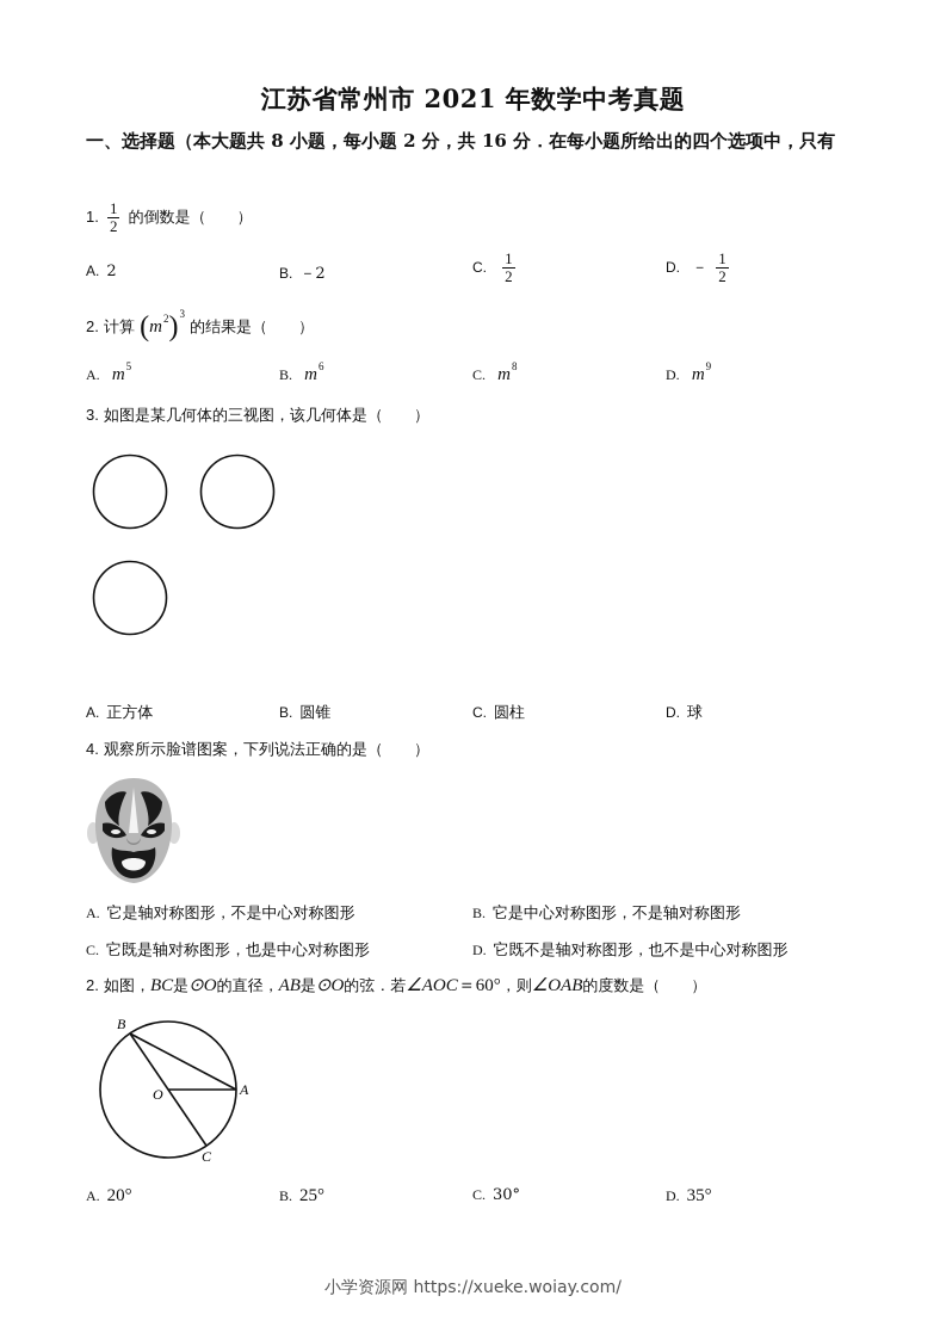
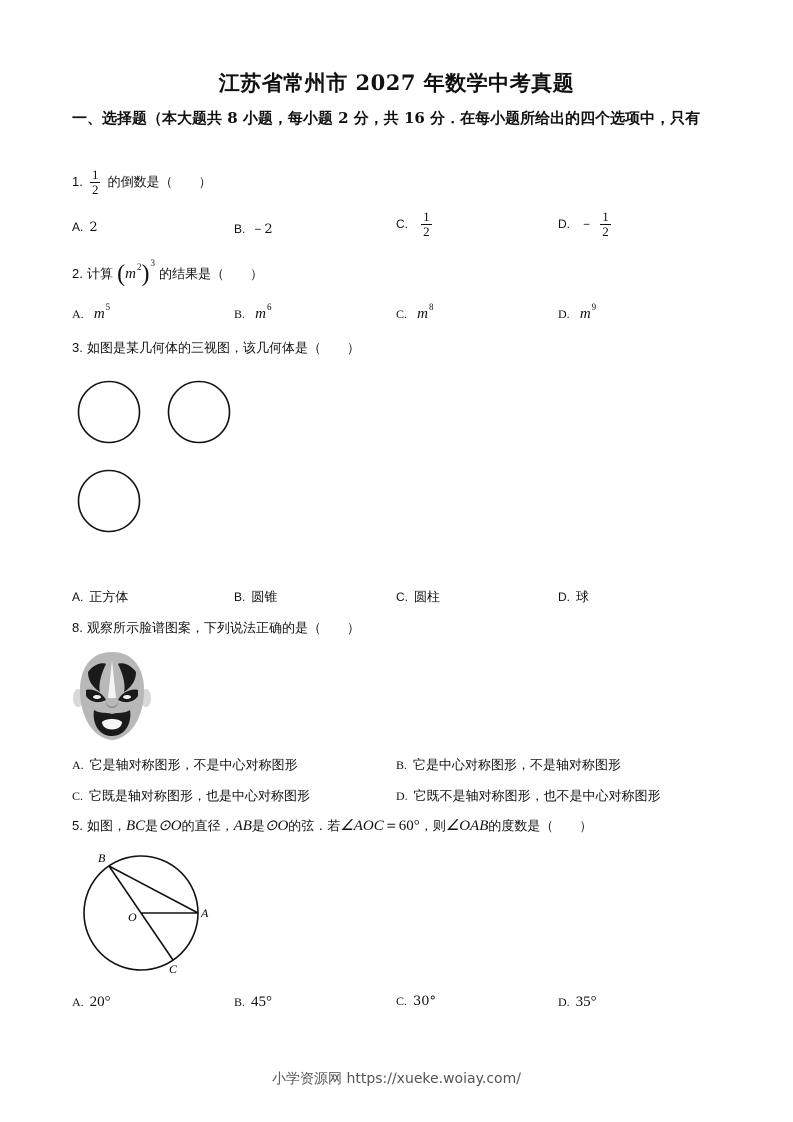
- 江苏省常州市 2021 年数学中考真题
+ 江苏省常州市 2027 年数学中考真题
  一、选择题（本大题共 8 小题，每小题 2 分，共 16 分．在每小题所给出的四个选项中，只有
  1.
  1
  2
  的倒数是（ ）
  A. 2
  B. －2
  C.
  1
  2
  D. －
  1
  2
  2. 计算 (m2)3 的结果是（ ）
  A. m5
  B. m6
  C. m8
  D. m9
  3. 如图是某几何体的三视图，该几何体是（ ）
  A. 正方体
  B. 圆锥
  C. 圆柱
  D. 球
- 4. 观察所示脸谱图案，下列说法正确的是（ ）
+ 8. 观察所示脸谱图案，下列说法正确的是（ ）
  A. 它是轴对称图形，不是中心对称图形
  B. 它是中心对称图形，不是轴对称图形
  C. 它既是轴对称图形，也是中心对称图形
  D. 它既不是轴对称图形，也不是中心对称图形
- 2. 如图，BC是⊙O的直径，AB是⊙O的弦．若∠AOC＝60°，则∠OAB的度数是（ ）
+ 5. 如图，BC是⊙O的直径，AB是⊙O的弦．若∠AOC＝60°，则∠OAB的度数是（ ）
  B
  A
  O
  C
  A. 20°
- B. 25°
+ B. 45°
  C. 30°
  D. 35°
  小学资源网 https://xueke.woiay.com/
